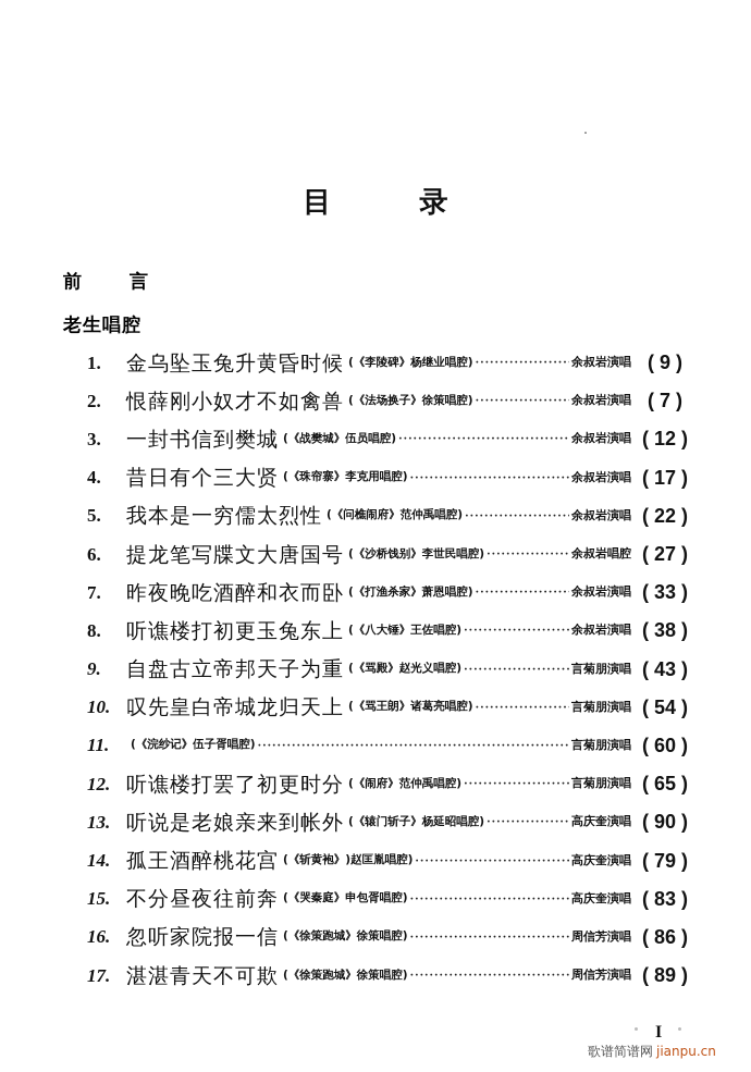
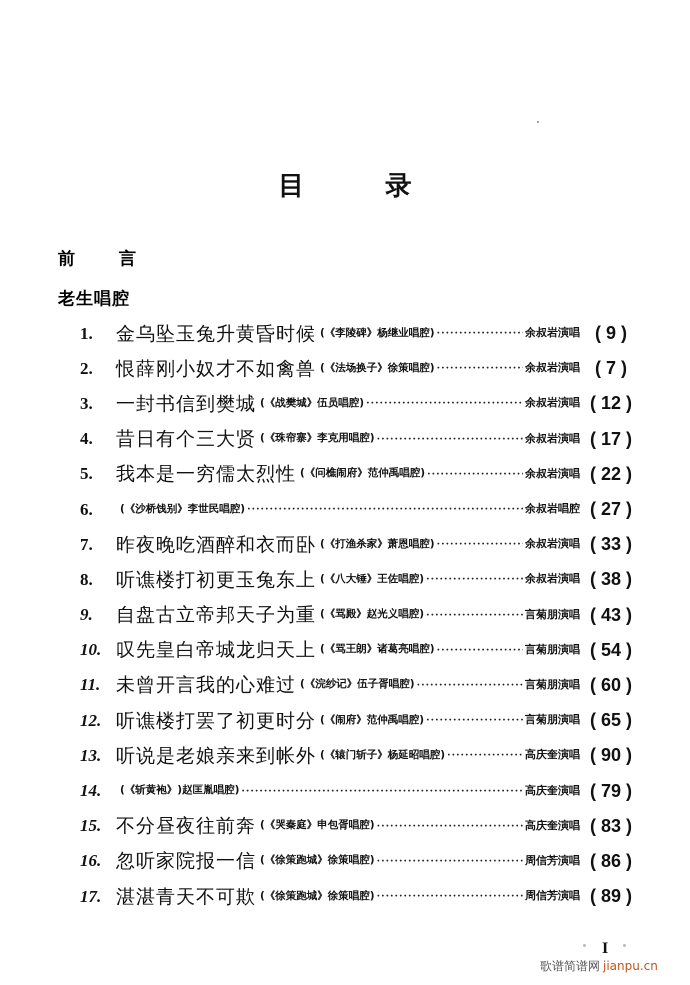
  目 录
  前 言
  老生唱腔
  1.
  金乌坠玉兔升黄昏时候
  (《李陵碑》杨继业唱腔)
  余叔岩演唱
  ( 9 )
  2.
  恨薛刚小奴才不如禽兽
  (《法场换子》徐策唱腔)
  余叔岩演唱
  ( 7 )
  3.
  一封书信到樊城
  (《战樊城》伍员唱腔)
  余叔岩演唱
  ( 12 )
  4.
  昔日有个三大贤
  (《珠帘寨》李克用唱腔)
  余叔岩演唱
  ( 17 )
  5.
  我本是一穷儒太烈性
  (《问樵闹府》范仲禹唱腔)
  余叔岩演唱
  ( 22 )
  6.
- 提龙笔写牒文大唐国号
  (《沙桥饯别》李世民唱腔)
  余叔岩唱腔
  ( 27 )
  7.
  昨夜晚吃酒醉和衣而卧
  (《打渔杀家》萧恩唱腔)
  余叔岩演唱
  ( 33 )
  8.
  听谯楼打初更玉兔东上
  (《八大锤》王佐唱腔)
  余叔岩演唱
  ( 38 )
  9.
  自盘古立帝邦天子为重
  (《骂殿》赵光义唱腔)
  言菊朋演唱
  ( 43 )
  10.
  叹先皇白帝城龙归天上
  (《骂王朗》诸葛亮唱腔)
  言菊朋演唱
  ( 54 )
  11.
+ 未曾开言我的心难过
  (《浣纱记》伍子胥唱腔)
  言菊朋演唱
  ( 60 )
  12.
  听谯楼打罢了初更时分
  (《闹府》范仲禹唱腔)
  言菊朋演唱
  ( 65 )
  13.
  听说是老娘亲来到帐外
  (《辕门斩子》杨延昭唱腔)
  高庆奎演唱
  ( 90 )
  14.
- 孤王酒醉桃花宫
  (《斩黄袍》)赵匡胤唱腔)
  高庆奎演唱
  ( 79 )
  15.
  不分昼夜往前奔
  (《哭秦庭》申包胥唱腔)
  高庆奎演唱
  ( 83 )
  16.
  忽听家院报一信
  (《徐策跑城》徐策唱腔)
  周信芳演唱
  ( 86 )
  17.
  湛湛青天不可欺
  (《徐策跑城》徐策唱腔)
  周信芳演唱
  ( 89 )
  I
  歌谱简谱网 jianpu.cn
